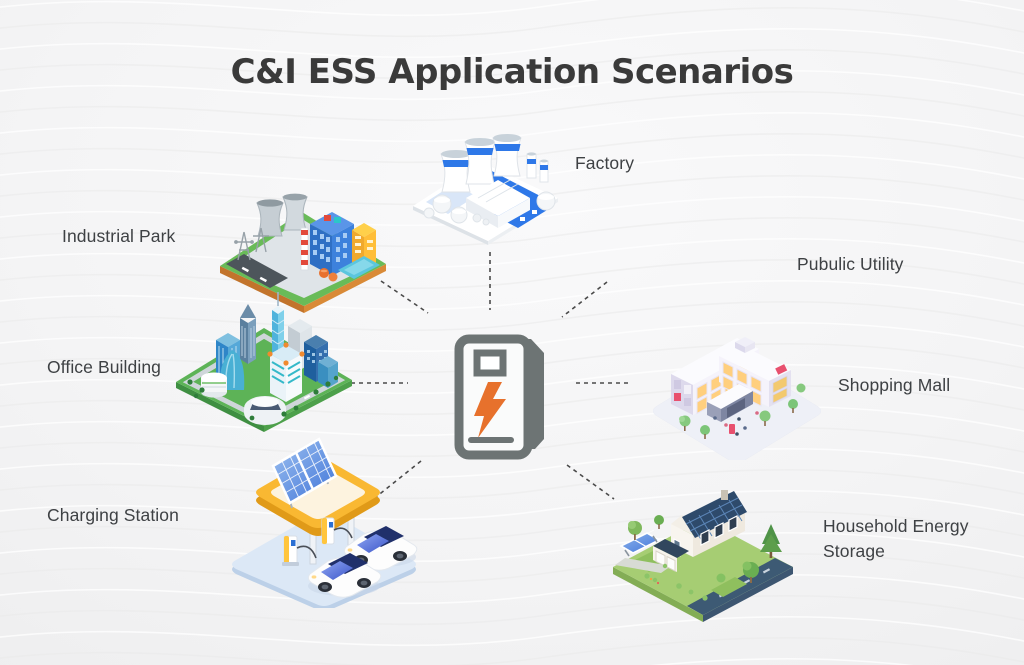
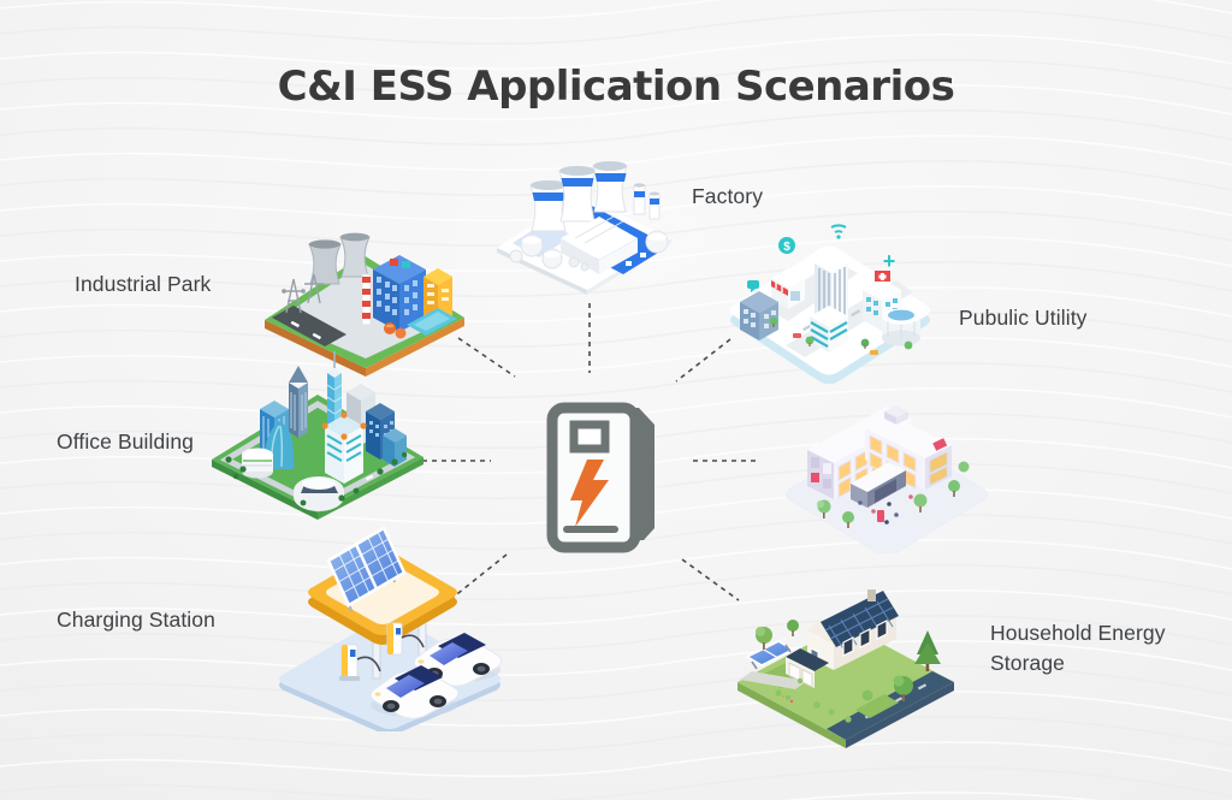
  C&I ESS Application Scenarios
  Factory
  Industrial Park
+ $
+ +
  Pubulic Utility
  Office Building
- Shopping Mall
  Charging Station
  Household Energy Storage
